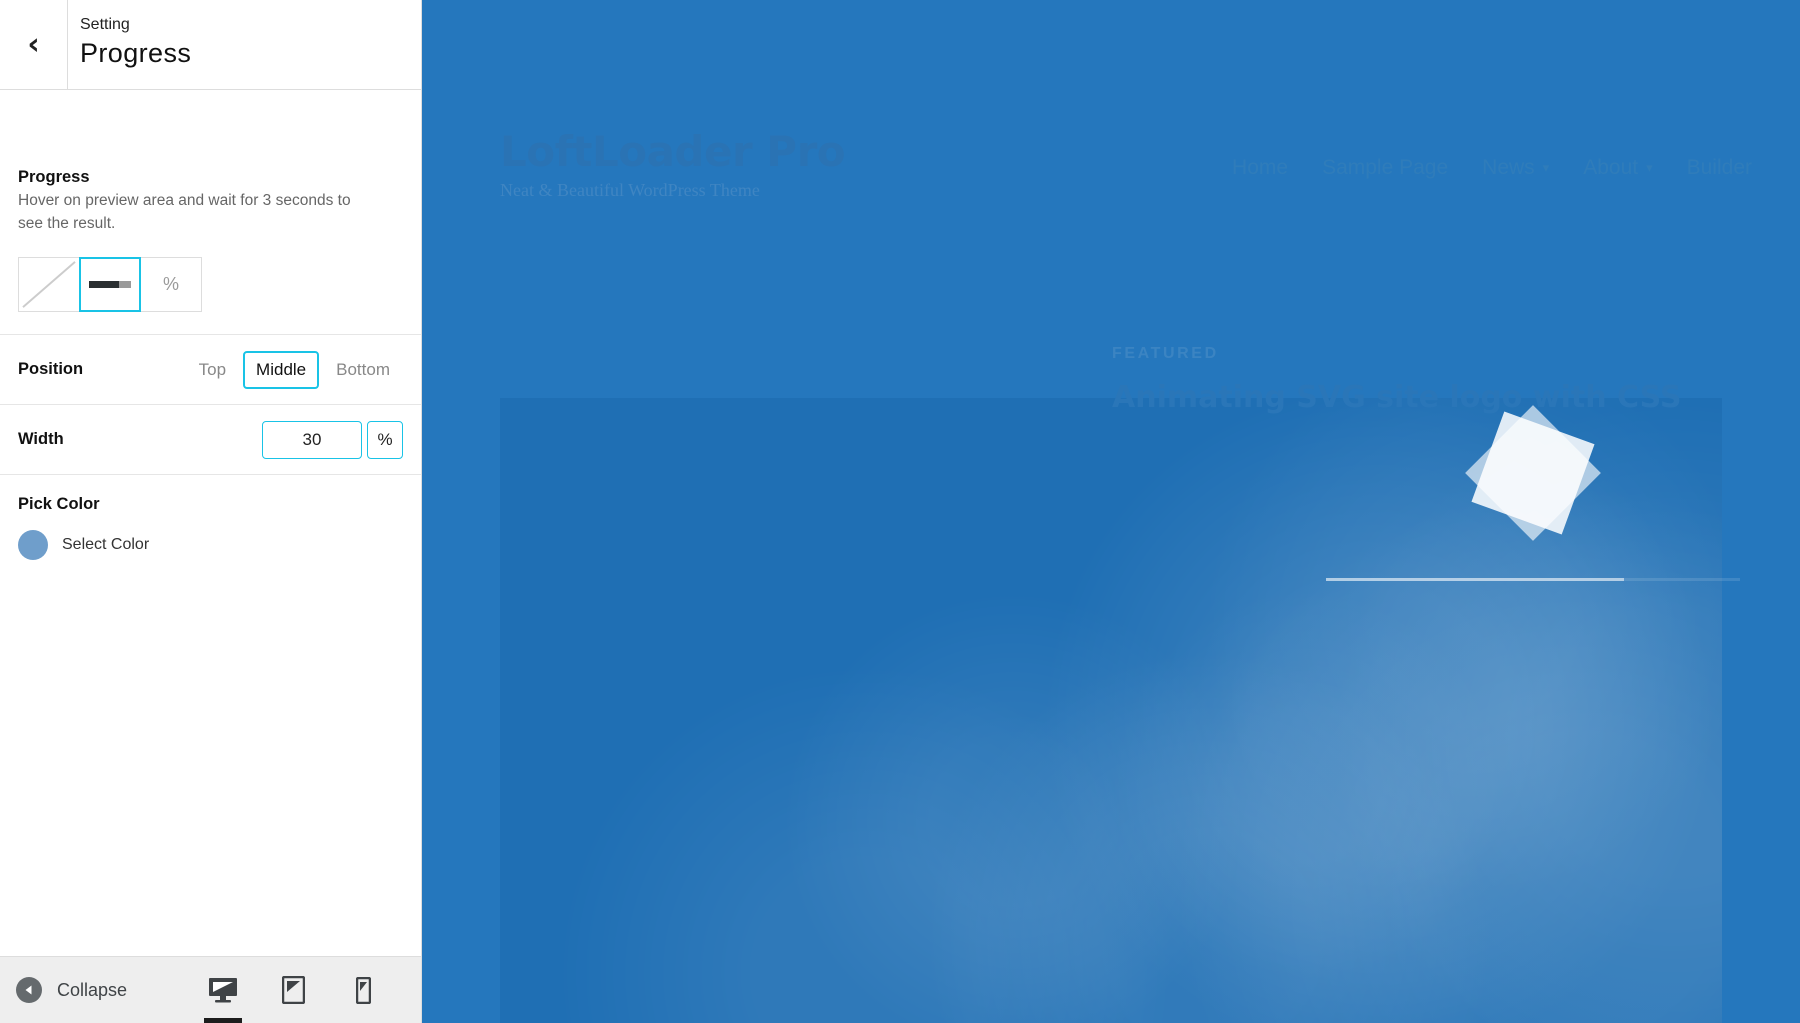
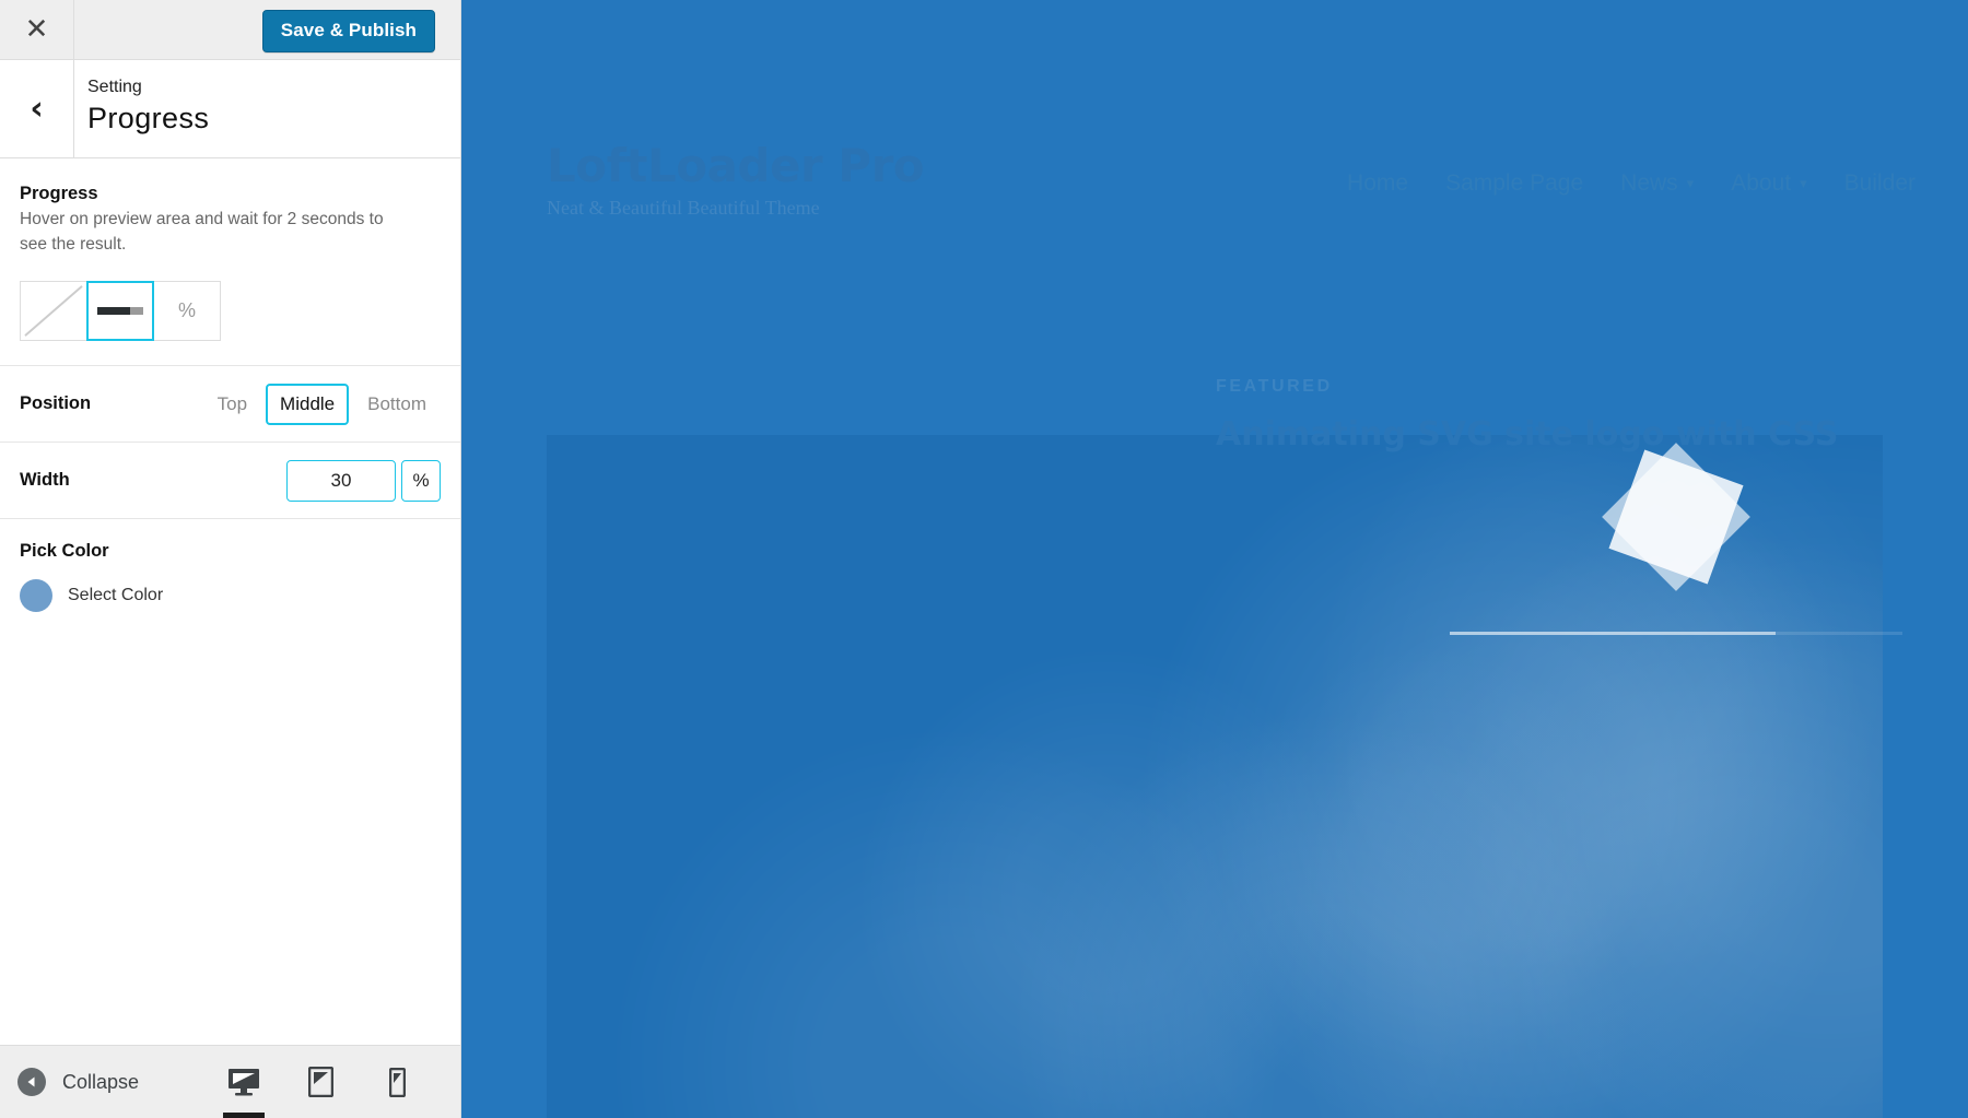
+ ✕
+ Save & Publish
  ‹
  Setting
  Progress
  Progress
- Hover on preview area and wait for 3 seconds to see the result.
+ Hover on preview area and wait for 2 seconds to see the result.
  %
  Position
  Top
  Middle
  Bottom
  Width
  30
  %
  Pick Color
  Select Color
  Collapse
- Neat & Beautiful WordPress Theme
+ Neat & Beautiful Beautiful Theme
  Animating SVG site logo with CSS
